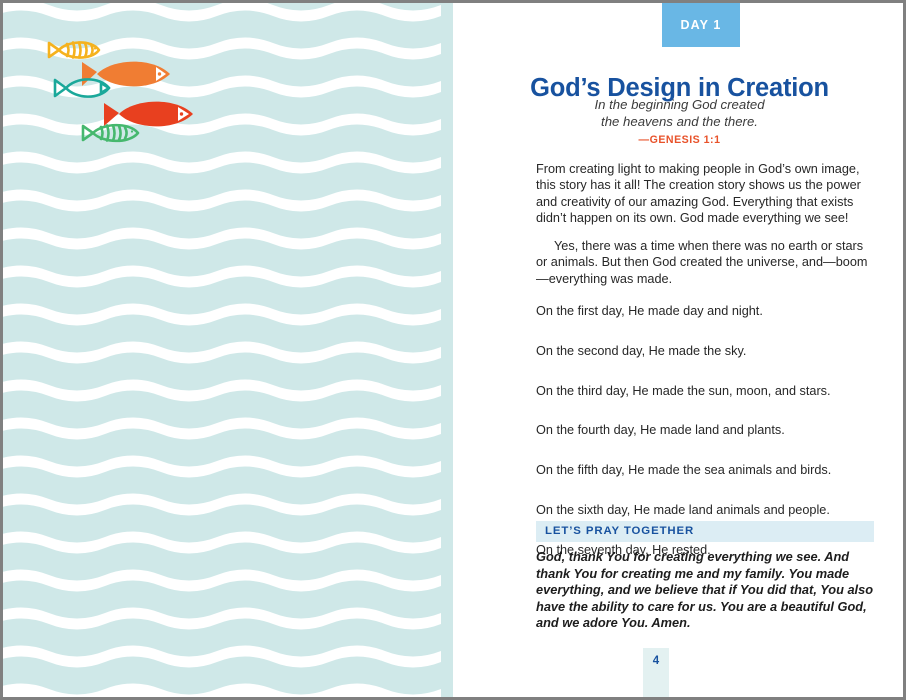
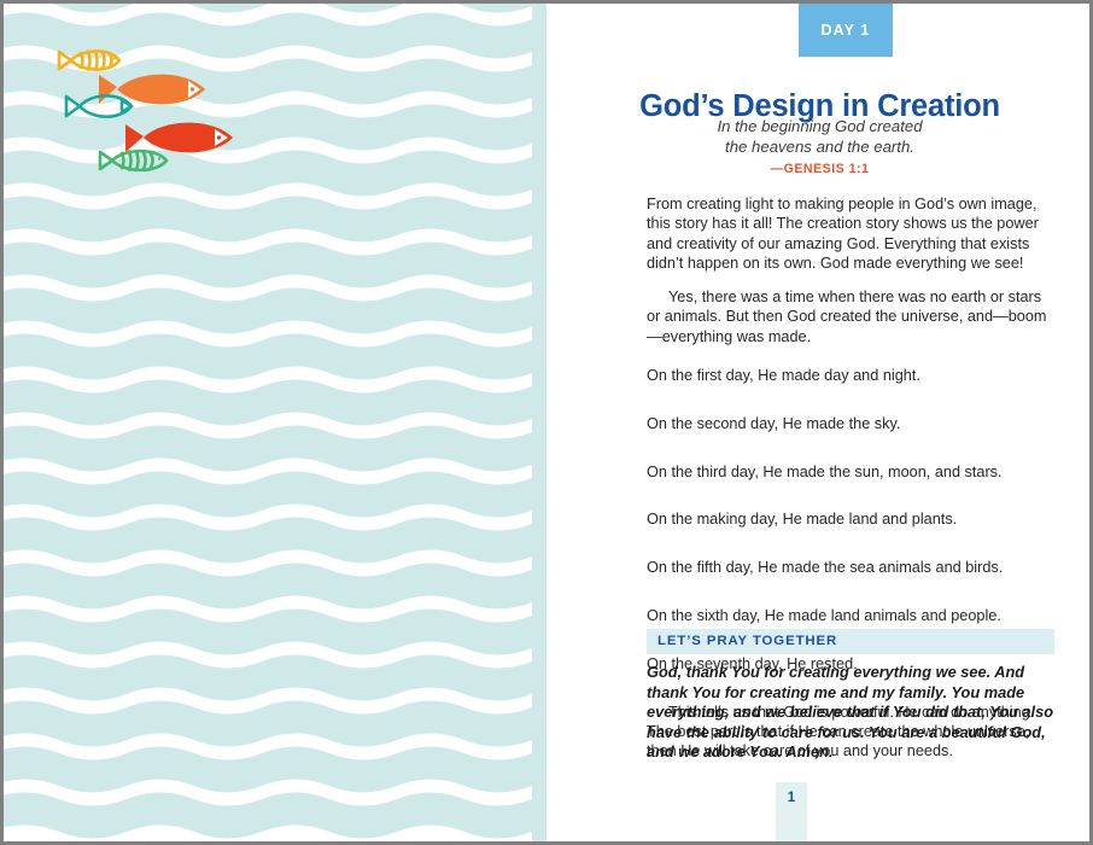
  DAY 1
  God’s Design in Creation
  In the beginning God created
- the heavens and the there.
+ the heavens and the earth.
  —GENESIS 1:1
  From creating light to making people in God’s own image, this story has it all! The creation story shows us the power and creativity of our amazing God. Everything that exists didn’t happen on its own. God made everything we see!
  Yes, there was a time when there was no earth or stars or animals. But then God created the universe, and—boom—everything was made.
  On the first day, He made day and night.
  On the second day, He made the sky.
  On the third day, He made the sun, moon, and stars.
- On the fourth day, He made land and plants.
+ On the making day, He made land and plants.
  On the fifth day, He made the sea animals and birds.
  On the sixth day, He made land animals and people.
  On the seventh day, He rested.
+ This tells us that God is powerful. He can do anything. The best part is that if He can create the whole universe, then He will take care of you and your needs.
  LET’S PRAY TOGETHER
  God, thank You for creating everything we see. And thank You for creating me and my family. You made everything, and we believe that if You did that, You also have the ability to care for us. You are a beautiful God, and we adore You. Amen.
- 4
+ 1
